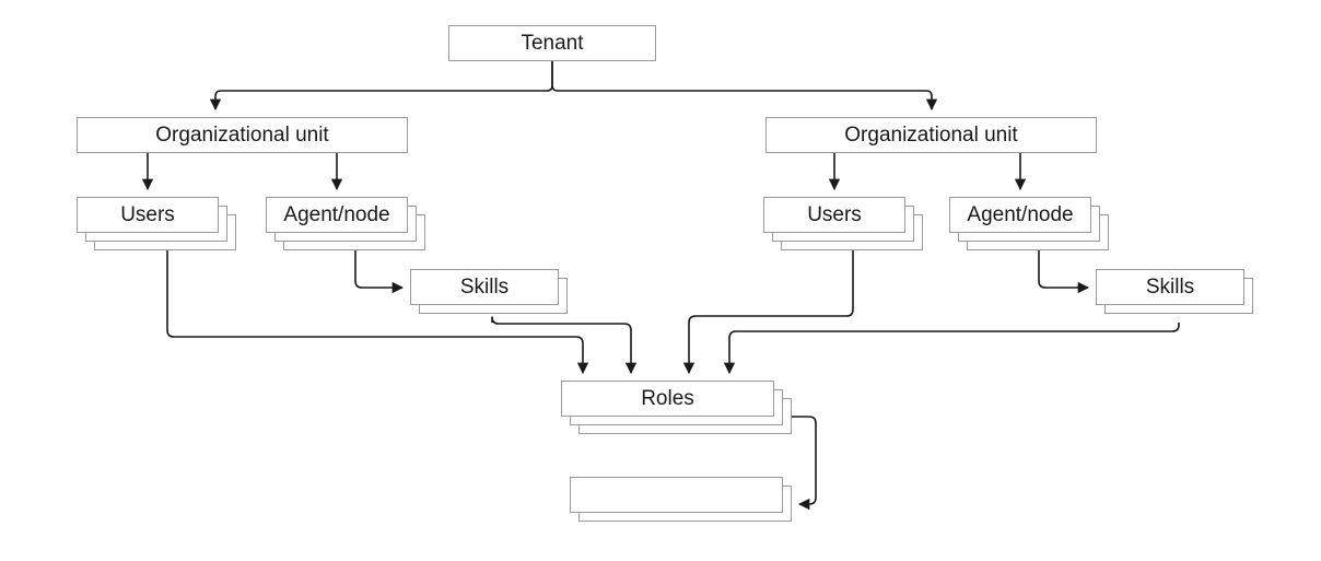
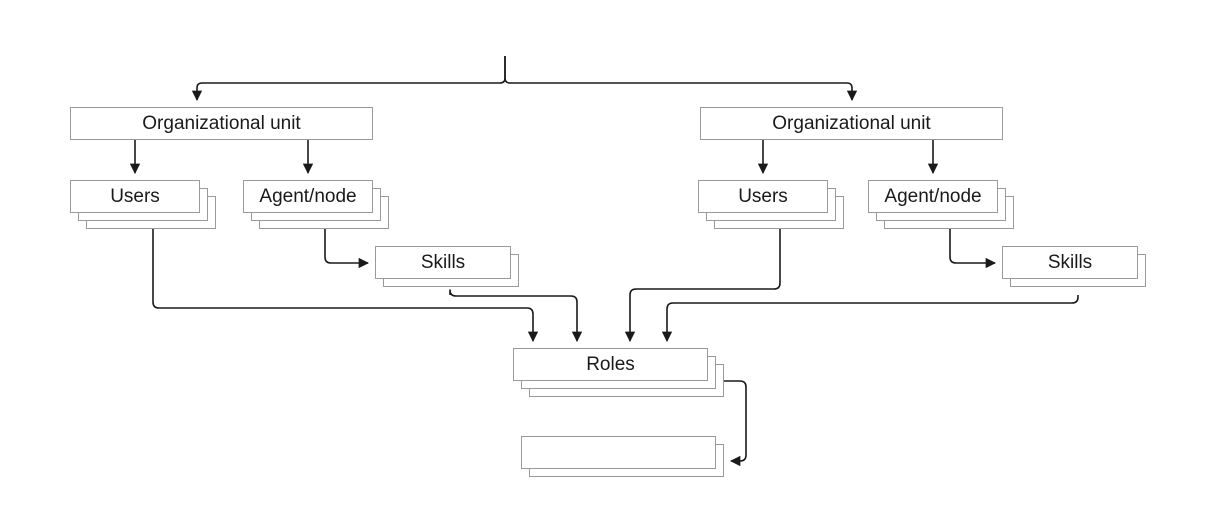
- Tenant
  Organizational unit
  Organizational unit
  Users
  Agent/node
  Users
  Agent/node
  Skills
  Skills
  Roles
